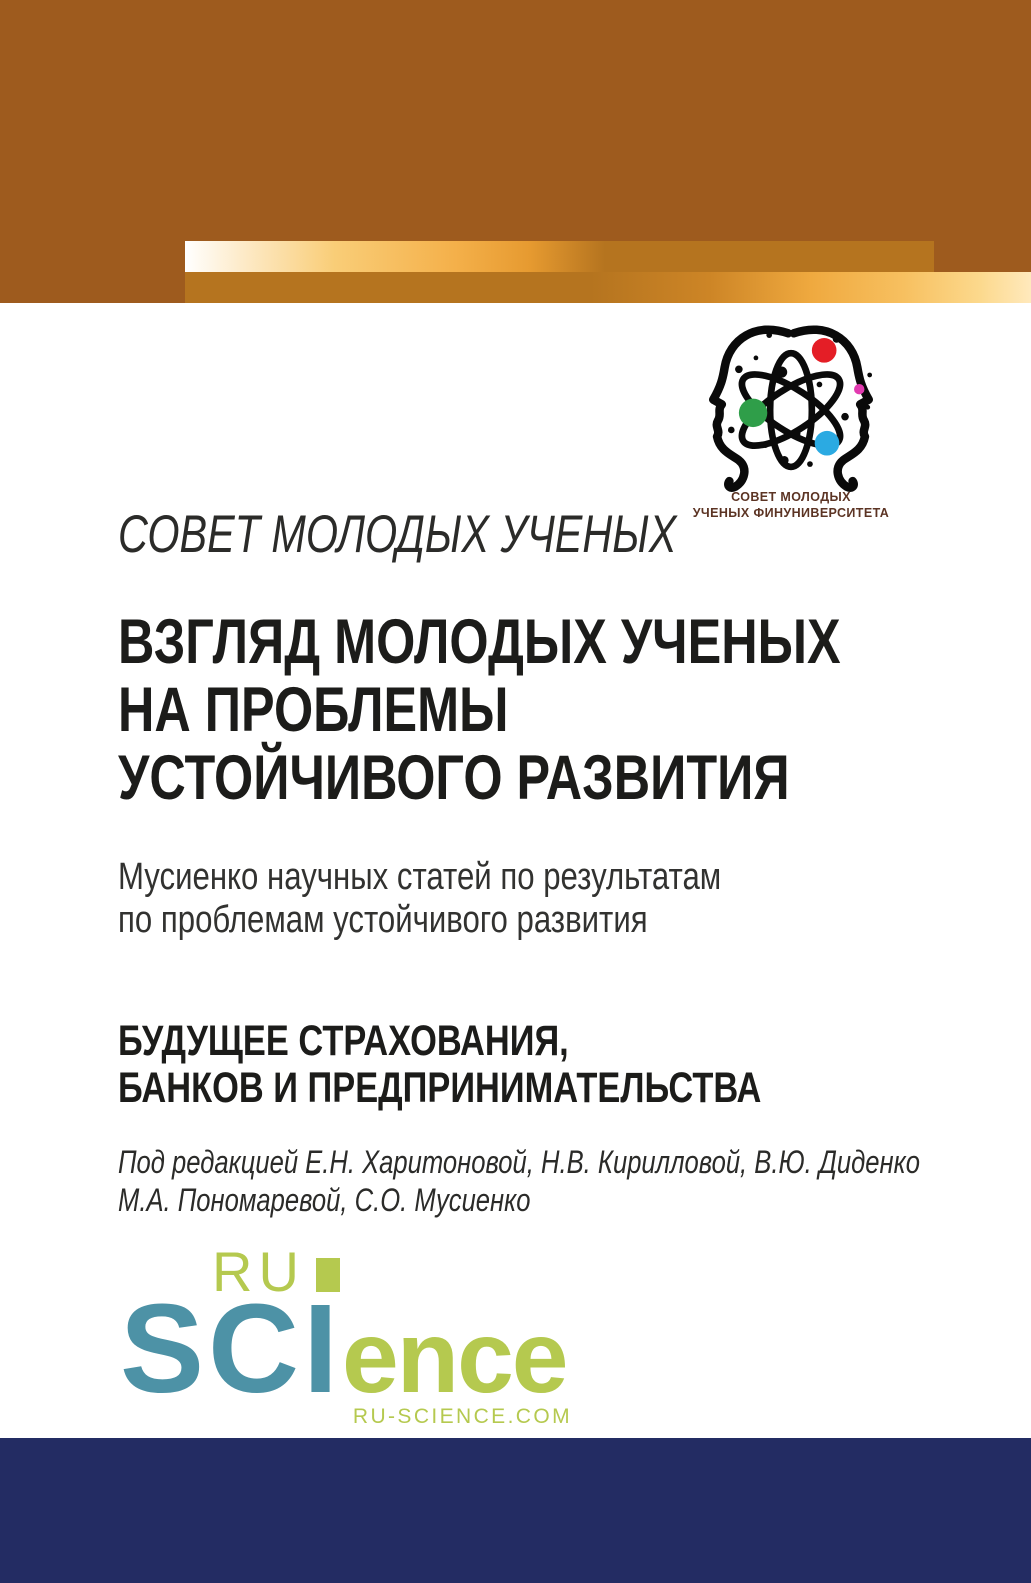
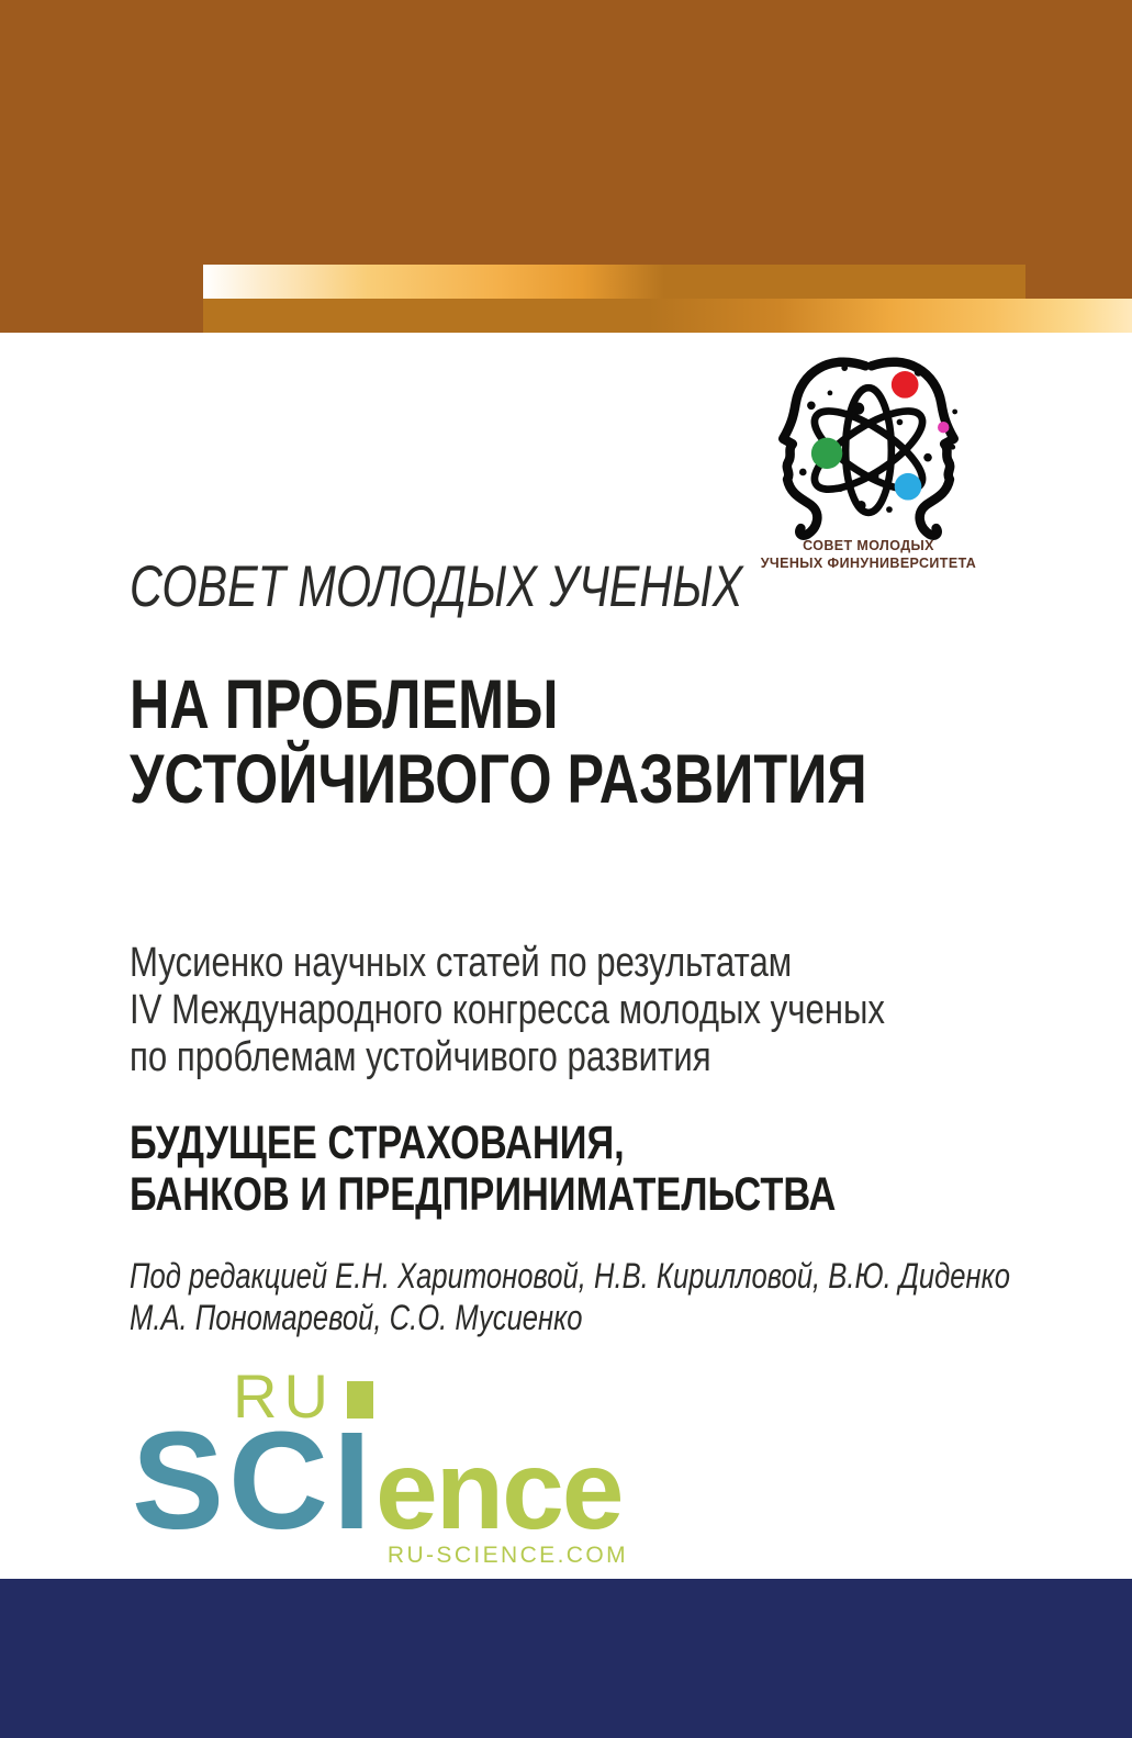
  СОВЕТ МОЛОДЫХ
  УЧЕНЫХ ФИНУНИВЕРСИТЕТА
  СОВЕТ МОЛОДЫХ УЧЕНЫХ
- ВЗГЛЯД МОЛОДЫХ УЧЕНЫХ
  НА ПРОБЛЕМЫ
  УСТОЙЧИВОГО РАЗВИТИЯ
  Мусиенко научных статей по результатам
+ IV Международного конгресса молодых ученых
  по проблемам устойчивого развития
  БУДУЩЕЕ СТРАХОВАНИЯ,
  БАНКОВ И ПРЕДПРИНИМАТЕЛЬСТВА
  Под редакцией Е.Н. Харитоновой, Н.В. Кирилловой, В.Ю. Диденко
  М.А. Пономаревой, С.О. Мусиенко
  RU
  SCI
  ence
  RU-SCIENCE.COM
